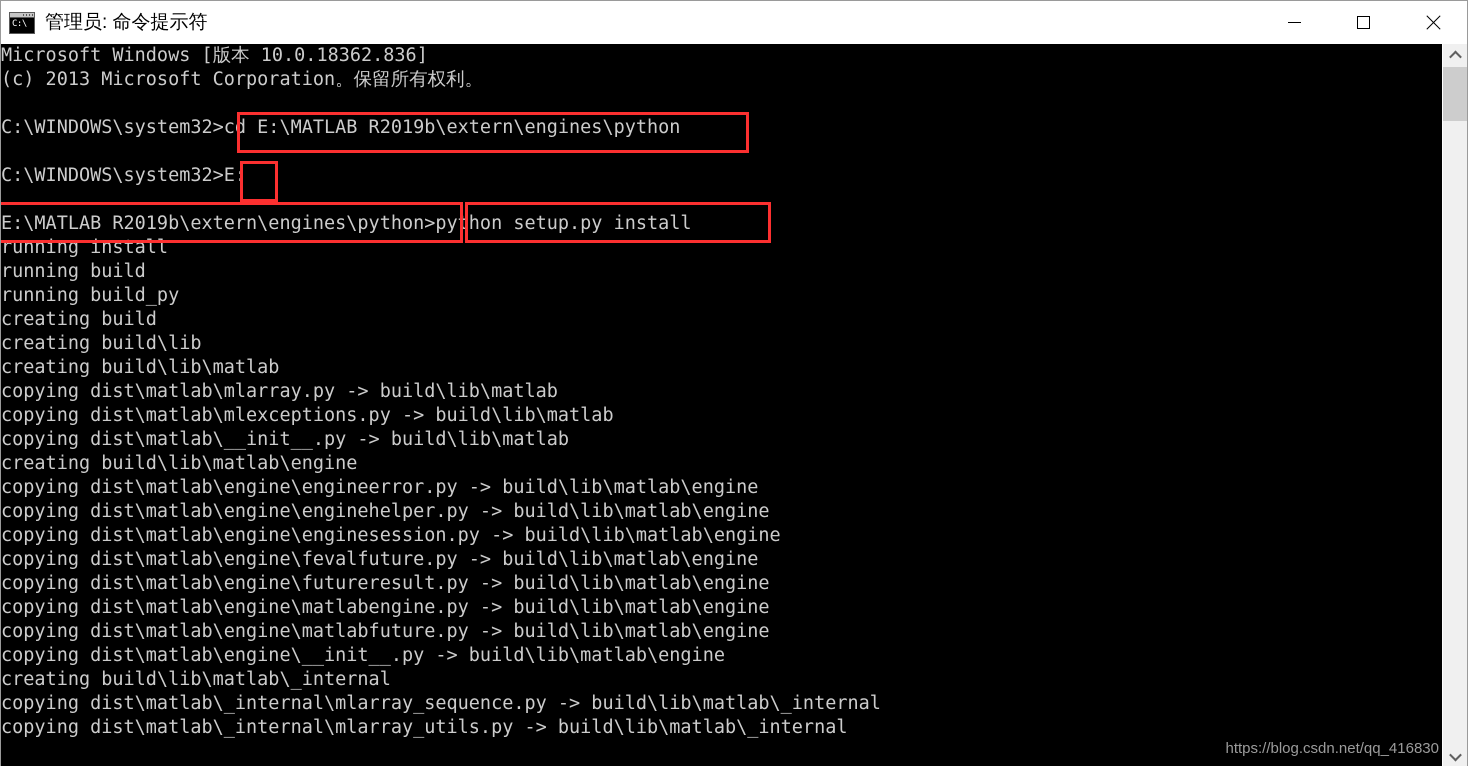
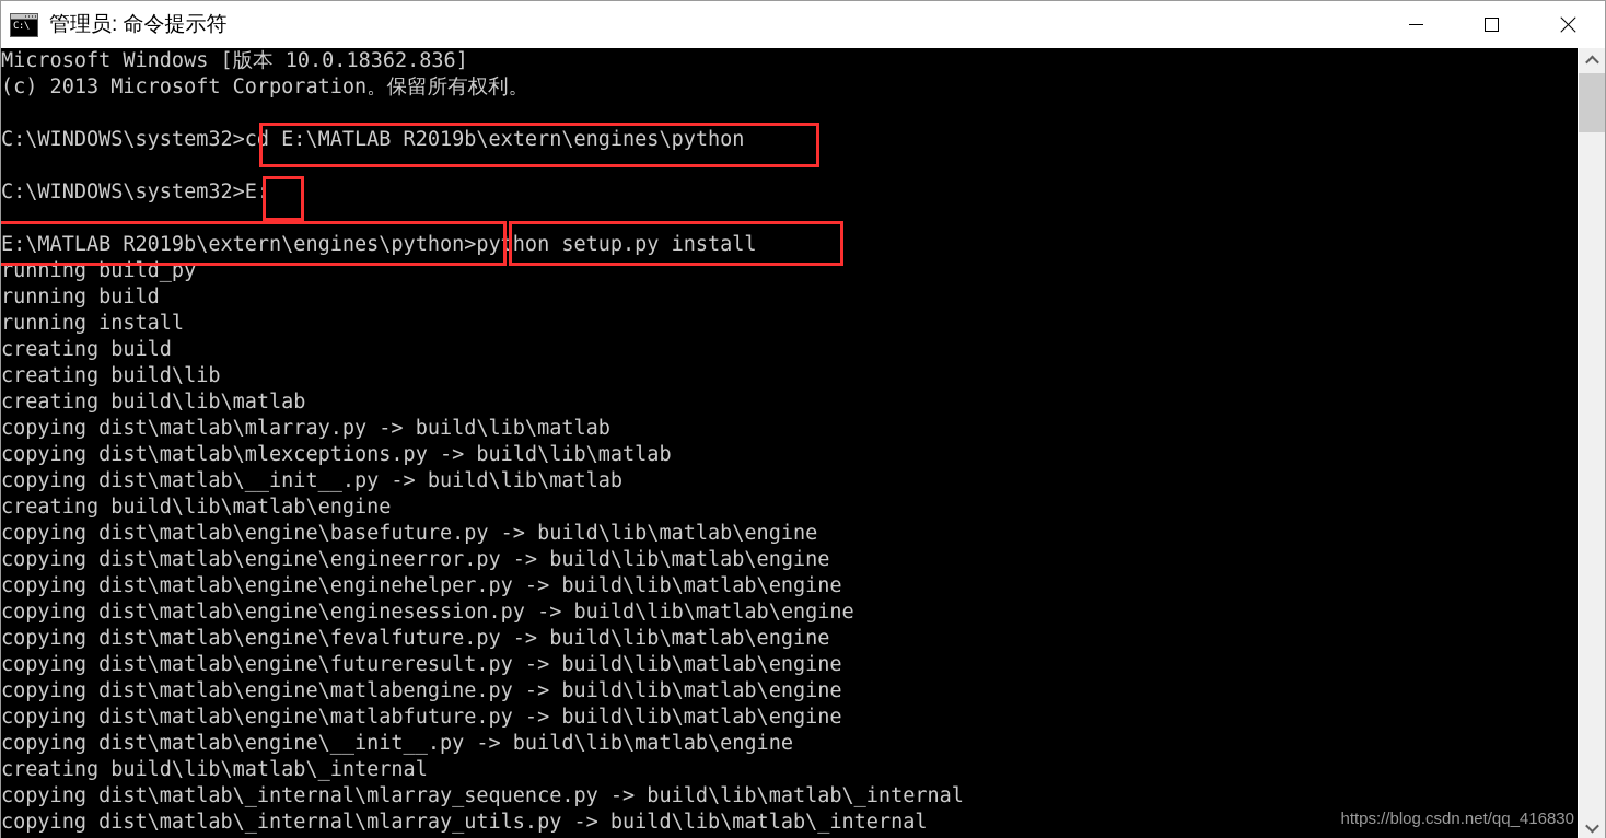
  C:\
  管理员: 命令提示符
  Microsoft Windows [版本 10.0.18362.836]
  (c) 2013 Microsoft Corporation。保留所有权利。
  C:\WINDOWS\system32>cd E:\MATLAB R2019b\extern\engines\python
  C:\WINDOWS\system32>E:
  E:\MATLAB R2019b\extern\engines\python>python setup.py install
- running install
+ running build_py
  running build
- running build_py
+ running install
  creating build
  creating build\lib
  creating build\lib\matlab
  copying dist\matlab\mlarray.py -> build\lib\matlab
  copying dist\matlab\mlexceptions.py -> build\lib\matlab
  copying dist\matlab\__init__.py -> build\lib\matlab
  creating build\lib\matlab\engine
+ copying dist\matlab\engine\basefuture.py -> build\lib\matlab\engine
  copying dist\matlab\engine\engineerror.py -> build\lib\matlab\engine
  copying dist\matlab\engine\enginehelper.py -> build\lib\matlab\engine
  copying dist\matlab\engine\enginesession.py -> build\lib\matlab\engine
  copying dist\matlab\engine\fevalfuture.py -> build\lib\matlab\engine
  copying dist\matlab\engine\futureresult.py -> build\lib\matlab\engine
  copying dist\matlab\engine\matlabengine.py -> build\lib\matlab\engine
  copying dist\matlab\engine\matlabfuture.py -> build\lib\matlab\engine
  copying dist\matlab\engine\__init__.py -> build\lib\matlab\engine
  creating build\lib\matlab\_internal
  copying dist\matlab\_internal\mlarray_sequence.py -> build\lib\matlab\_internal
  copying dist\matlab\_internal\mlarray_utils.py -> build\lib\matlab\_internal
  https://blog.csdn.net/qq_416830
